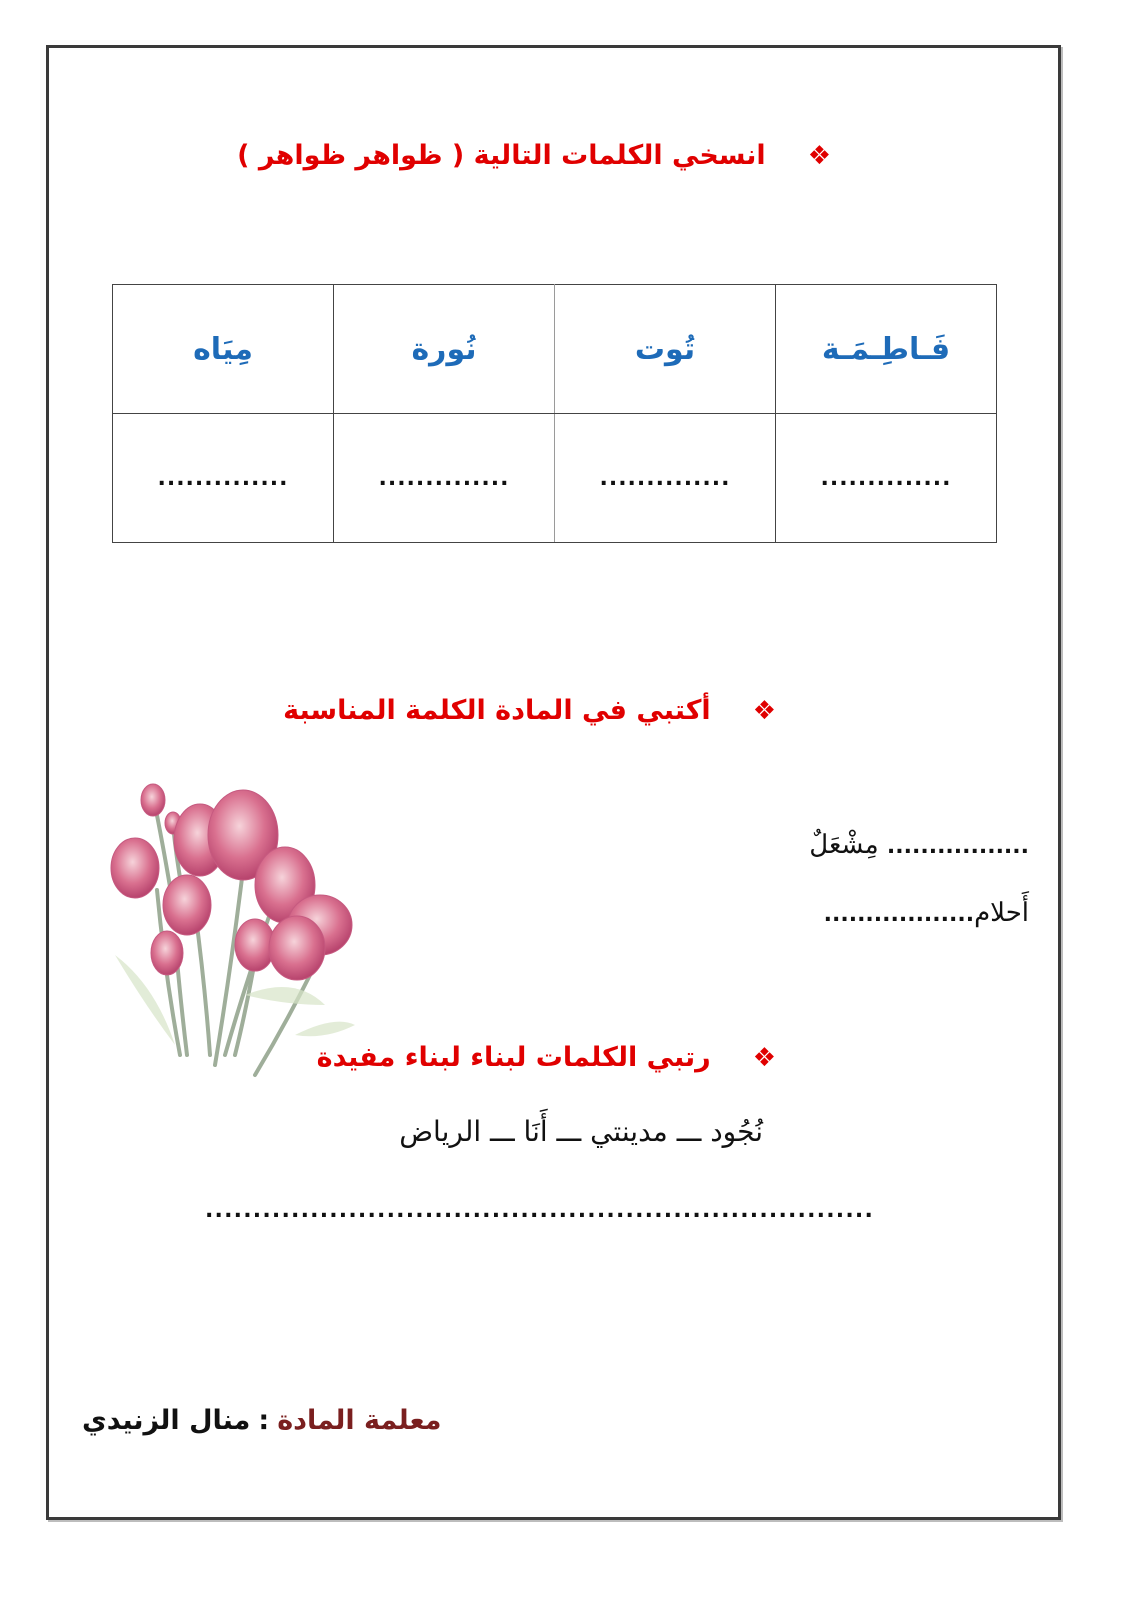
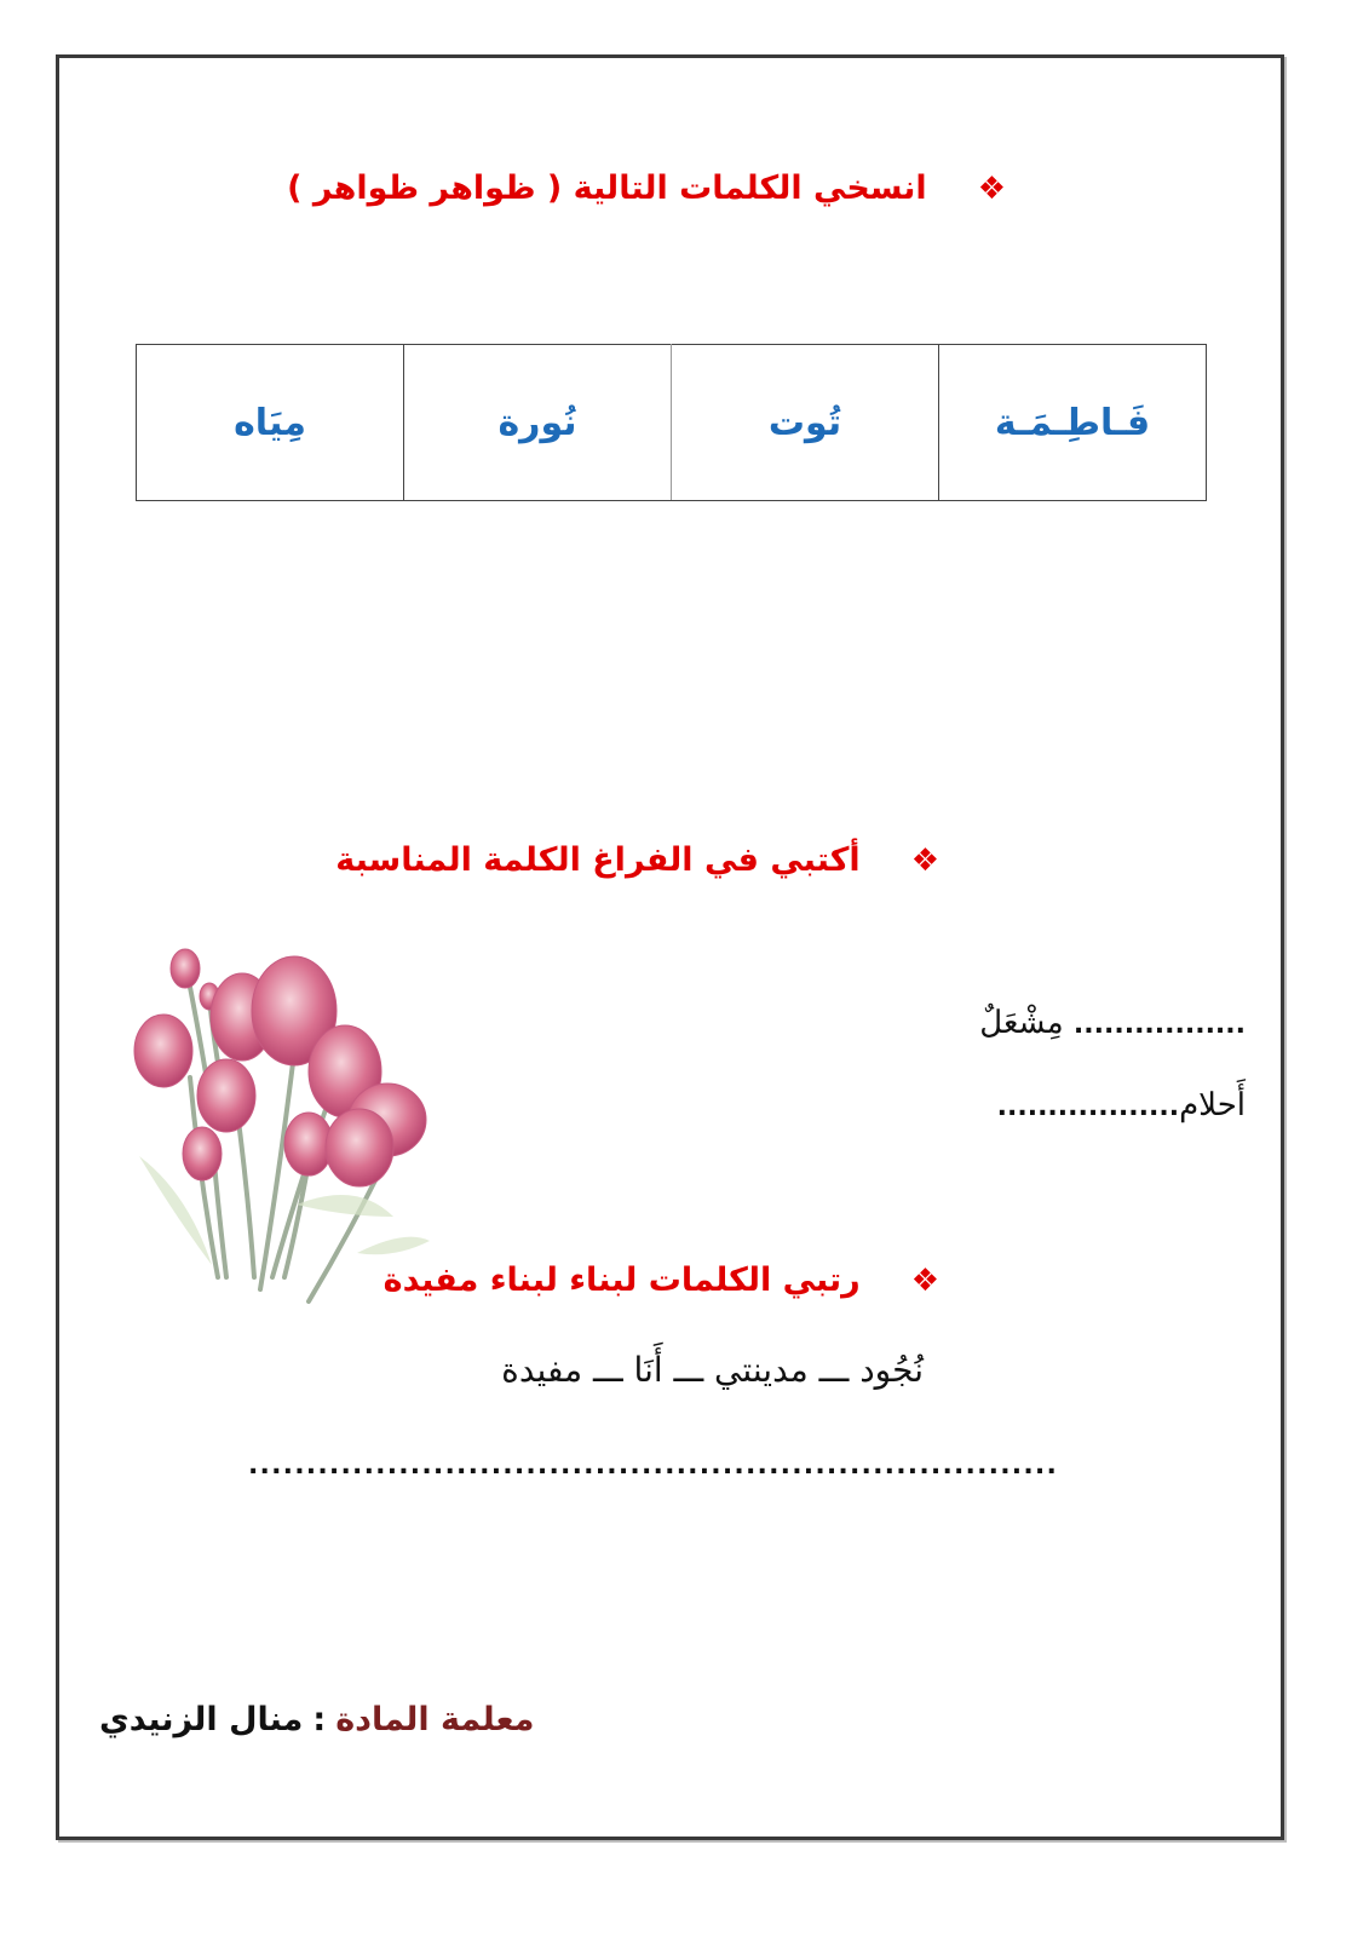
  ❖
  انسخي الكلمات التالية ( ظواهر ظواهر )
  فَـاطِـمَـة	تُوت	نُورة	مِيَاه
- ..............	..............	..............	..............
  ❖
- أكتبي في المادة الكلمة المناسبة
+ أكتبي في الفراغ الكلمة المناسبة
  ................. مِشْعَلٌ
  أَحلام..................
  ❖
  رتبي الكلمات لبناء لبناء مفيدة
- نُجُود ـــ مدينتي ـــ أَنَا ـــ الرياض
+ نُجُود ـــ مدينتي ـــ أَنَا ـــ مفيدة
  ......................................................................
  معلمة المادة:منال الزنيدي
